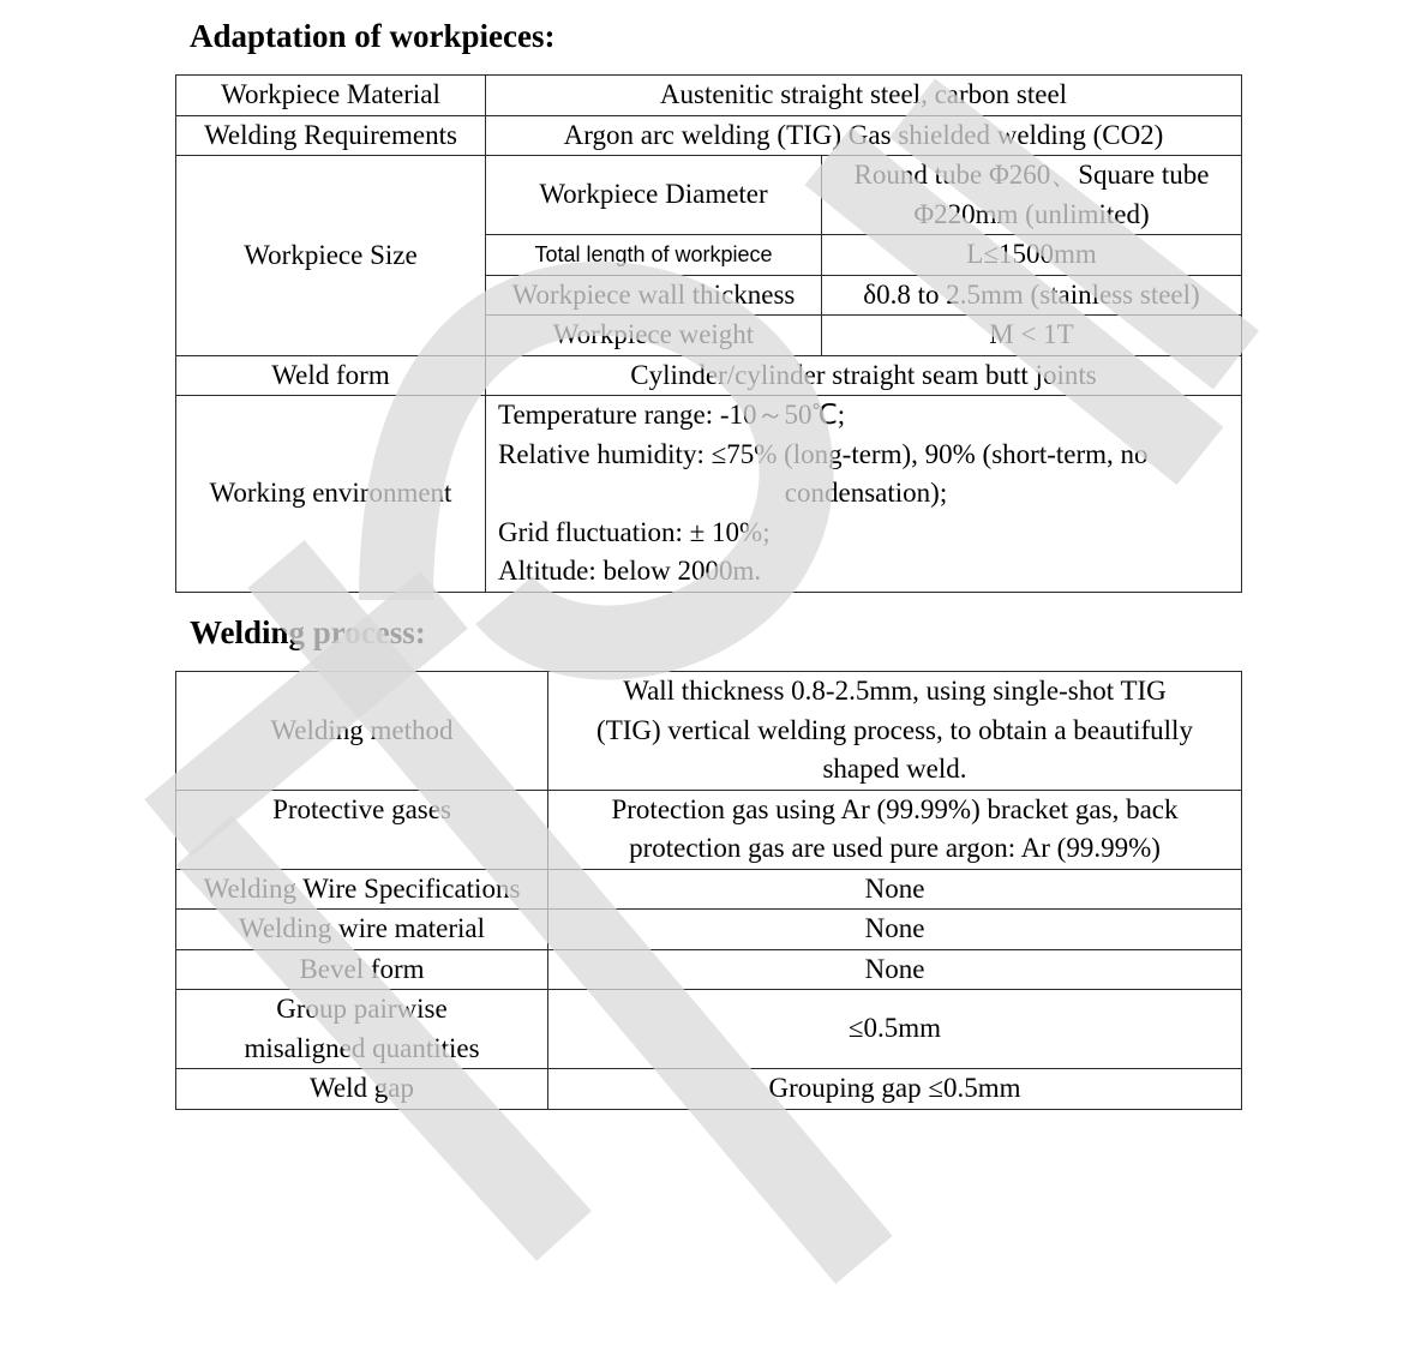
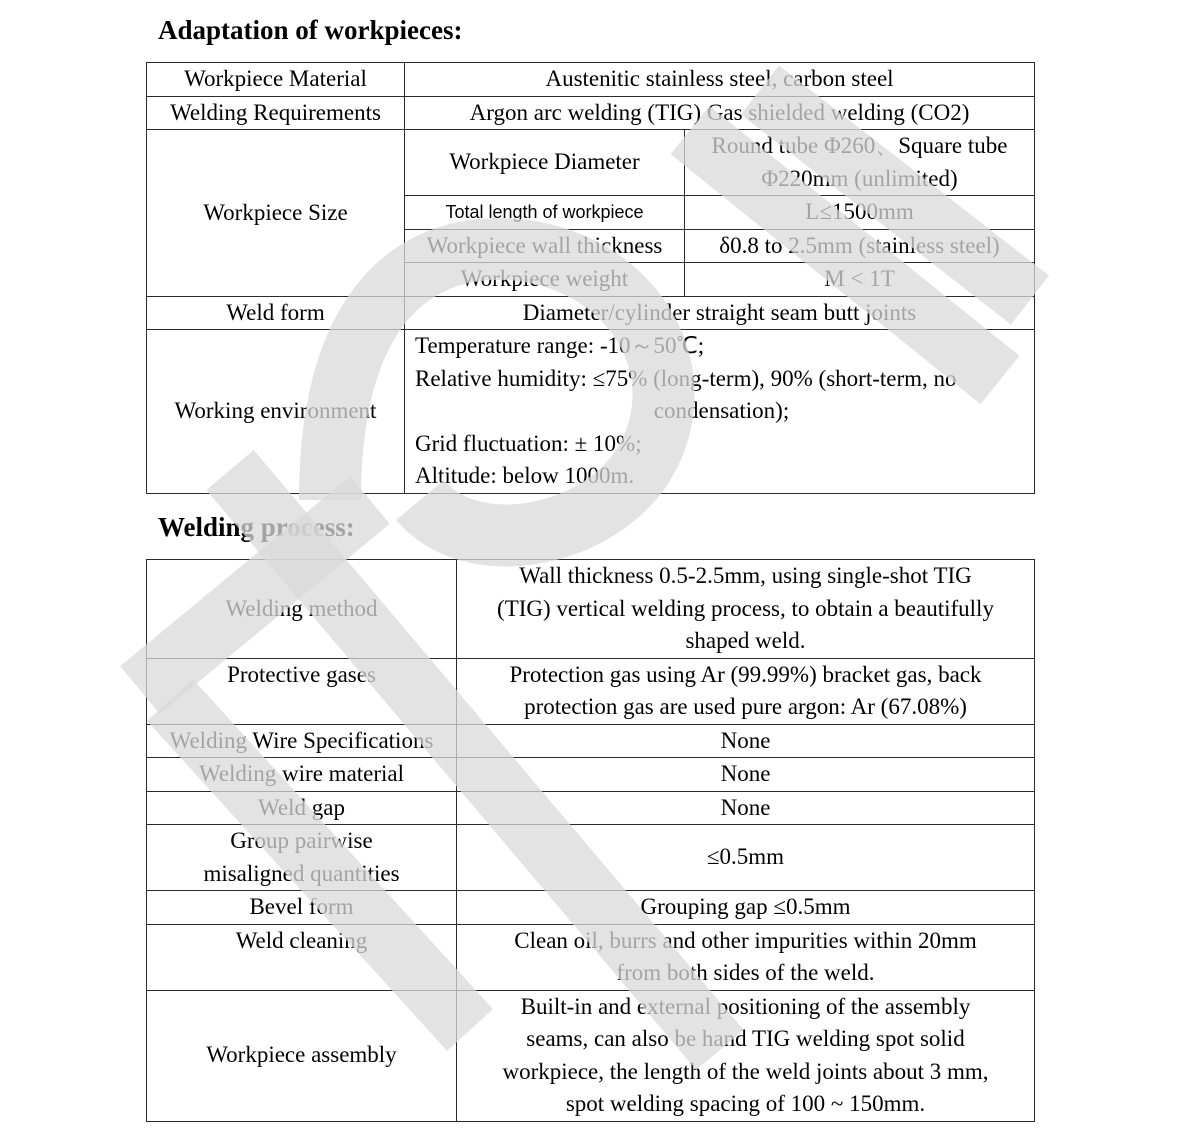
  Adaptation of workpieces:
- Workpiece Material	Austenitic straight steel, carbon steel
+ Workpiece Material	Austenitic stainless steel, carbon steel
  Welding Requirements	Argon arc welding (TIG) Gas shielded welding (CO2)
  Workpiece Size	Workpiece Diameter	Round tube Φ260、Square tube Φ220mm (unlimited)
  Total length of workpiece	L≤1500mm
  Workpiece wall thickness	δ0.8 to 2.5mm (stainless steel)
  Workpiece weight	M < 1T
- Weld form	Cylinder/cylinder straight seam butt joints
+ Weld form	Diameter/cylinder straight seam butt joints
- Working environment	Temperature range: -10～50℃; Relative humidity: ≤75% (long-term), 90% (short-term, no condensation); Grid fluctuation: ± 10%; Altitude: below 2000m.
+ Working environment	Temperature range: -10～50℃; Relative humidity: ≤75% (long-term), 90% (short-term, no condensation); Grid fluctuation: ± 10%; Altitude: below 1000m.
  Welding process:
- Welding method	Wall thickness 0.8-2.5mm, using single-shot TIG(TIG) vertical welding process, to obtain a beautifullyshaped weld.
+ Welding method	Wall thickness 0.5-2.5mm, using single-shot TIG(TIG) vertical welding process, to obtain a beautifullyshaped weld.
- Protective gases	Protection gas using Ar (99.99%) bracket gas, backprotection gas are used pure argon: Ar (99.99%)
+ Protective gases	Protection gas using Ar (99.99%) bracket gas, backprotection gas are used pure argon: Ar (67.08%)
  Welding Wire Specifications	None
  Welding wire material	None
- Bevel form	None
+ Weld gap	None
  Group pairwisemisaligned quantities	≤0.5mm
- Weld gap	Grouping gap ≤0.5mm
+ Bevel form	Grouping gap ≤0.5mm
+ Weld cleaning	Clean oil, burrs and other impurities within 20mmfrom both sides of the weld.
+ Workpiece assembly	Built-in and external positioning of the assemblyseams, can also be hand TIG welding spot solidworkpiece, the length of the weld joints about 3 mm,spot welding spacing of 100 ~ 150mm.
